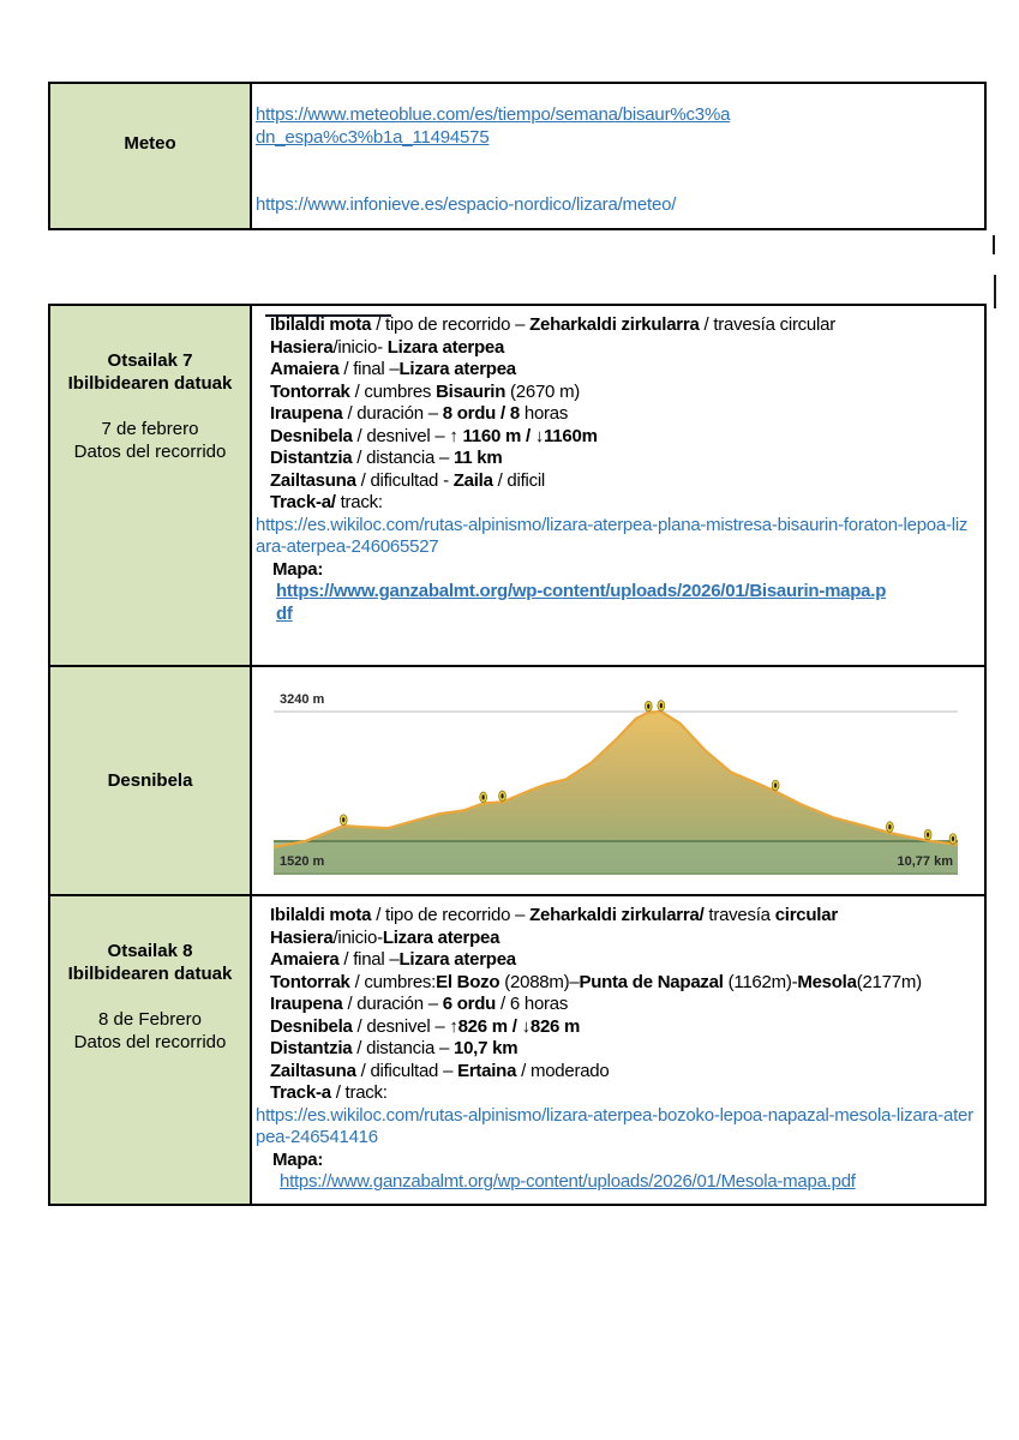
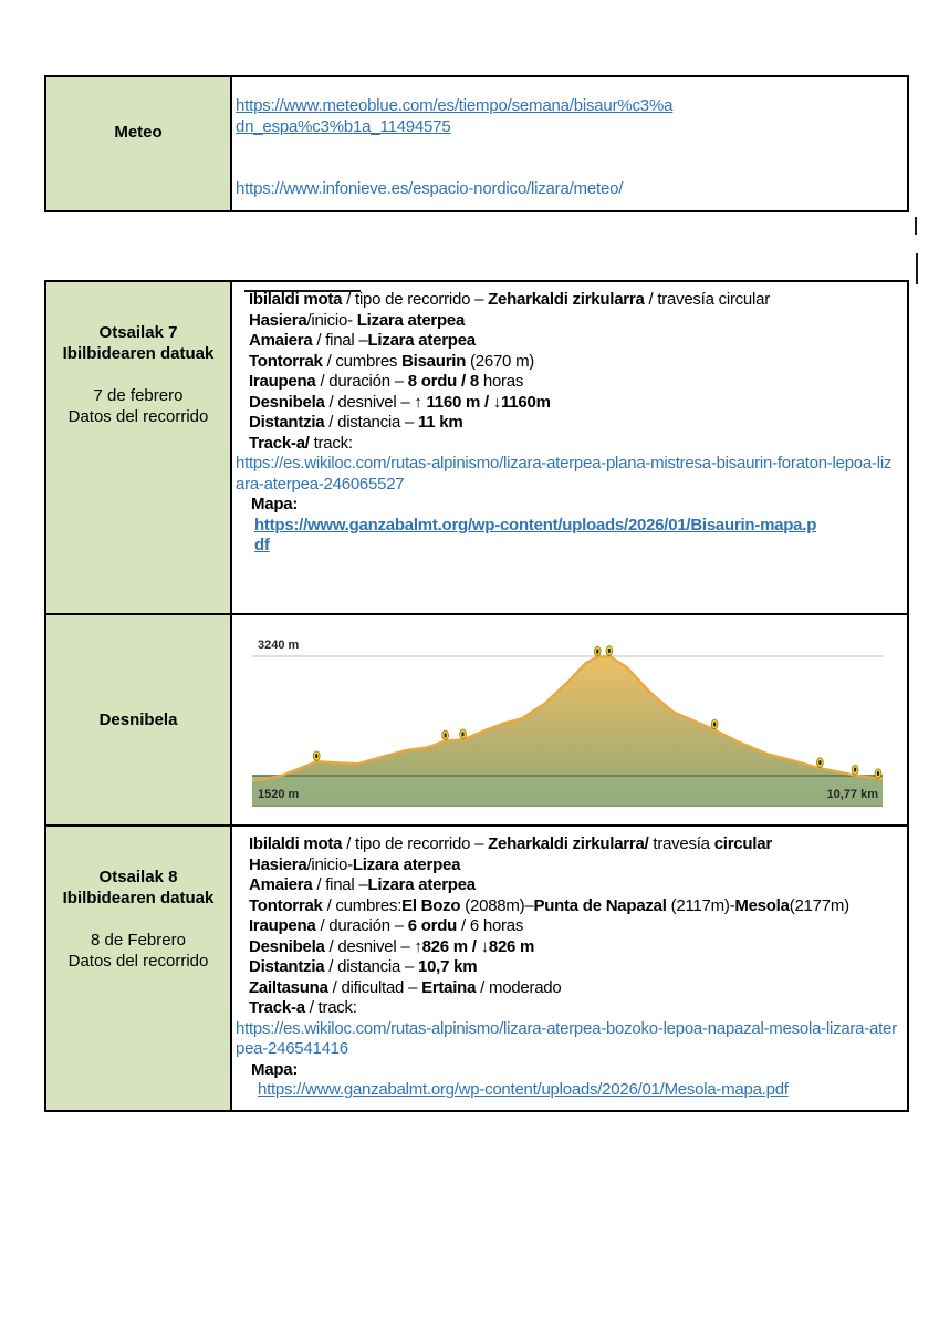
  Meteo
  https://www.meteoblue.com/es/tiempo/semana/bisaur%c3%adn_espa%c3%b1a_11494575
  https://www.infonieve.es/espacio-nordico/lizara/meteo/
  Otsailak 7
  Ibilbidearen datuak
  7 de febrero
  Datos del recorrido
  Ibilaldi mota / tipo de recorrido – Zeharkaldi zirkularra / travesía circular
  Hasiera/inicio- Lizara aterpea
  Amaiera / final –Lizara aterpea
  Tontorrak / cumbres Bisaurin (2670 m)
  Iraupena / duración – 8 ordu / 8 horas
  Desnibela / desnivel – ↑ 1160 m / ↓1160m
  Distantzia / distancia – 11 km
- Zailtasuna / dificultad - Zaila / dificil
  Track-a/ track:
  https://es.wikiloc.com/rutas-alpinismo/lizara-aterpea-plana-mistresa-bisaurin-foraton-lepoa-lizara-aterpea-246065527
  Mapa:
  https://www.ganzabalmt.org/wp-content/uploads/2026/01/Bisaurin-mapa.pdf
  Desnibela
  3240 m
  1520 m
  10,77 km
  Otsailak 8
  Ibilbidearen datuak
  8 de Febrero
  Datos del recorrido
  Ibilaldi mota / tipo de recorrido – Zeharkaldi zirkularra/ travesía circular
  Hasiera/inicio-Lizara aterpea
  Amaiera / final –Lizara aterpea
- Tontorrak / cumbres:El Bozo (2088m)–Punta de Napazal (1162m)-Mesola(2177m)
+ Tontorrak / cumbres:El Bozo (2088m)–Punta de Napazal (2117m)-Mesola(2177m)
  Iraupena / duración – 6 ordu / 6 horas
  Desnibela / desnivel – ↑826 m / ↓826 m
  Distantzia / distancia – 10,7 km
  Zailtasuna / dificultad – Ertaina / moderado
  Track-a / track:
  https://es.wikiloc.com/rutas-alpinismo/lizara-aterpea-bozoko-lepoa-napazal-mesola-lizara-aterpea-246541416
  Mapa:
  https://www.ganzabalmt.org/wp-content/uploads/2026/01/Mesola-mapa.pdf
